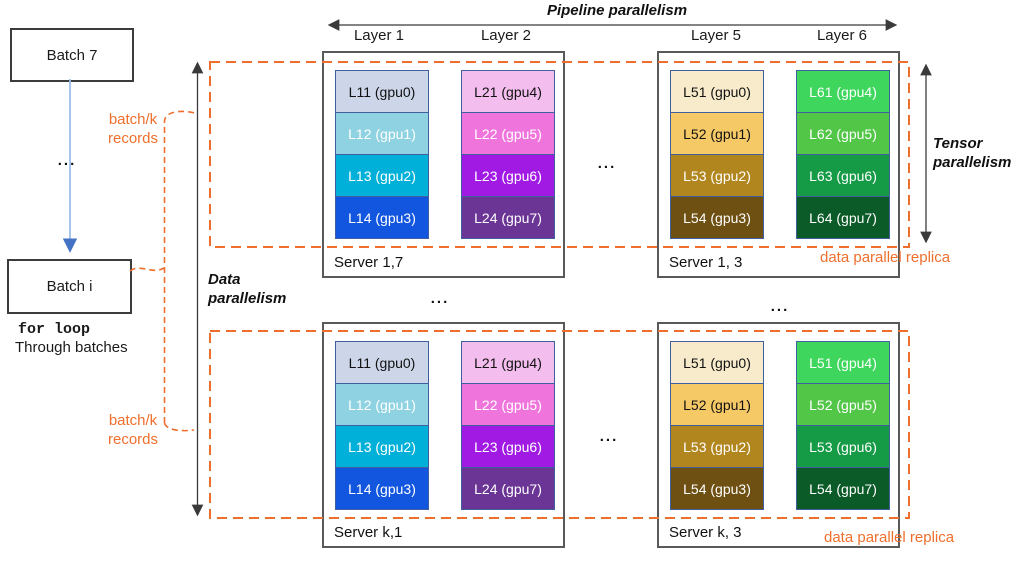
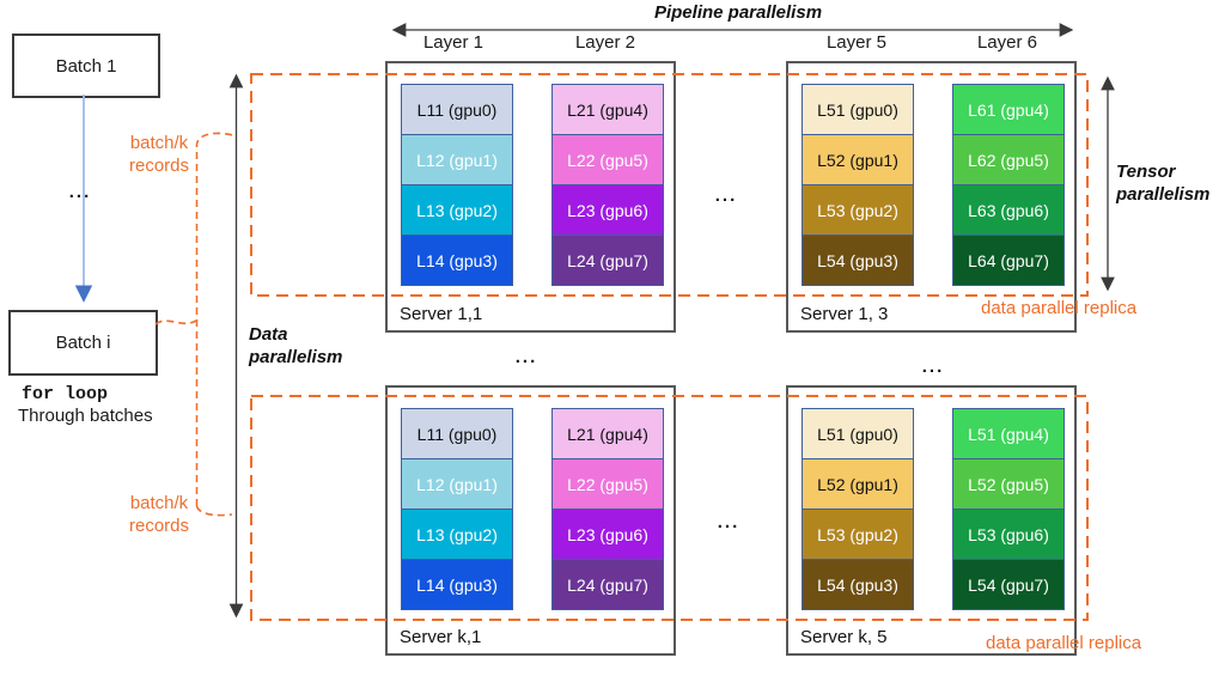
- Batch 7
+ Batch 1
  Batch i
  ...
  for loop
  Through batches
  batch/k
  records
  batch/k
  records
  Pipeline parallelism
  Data
  parallelism
  Tensor
  parallelism
  Layer 1
  Layer 2
  Layer 5
  Layer 6
  L11 (gpu0)
  L12 (gpu1)
  L13 (gpu2)
  L14 (gpu3)
  L21 (gpu4)
  L22 (gpu5)
  L23 (gpu6)
  L24 (gpu7)
- Server 1,7
+ Server 1,1
  L51 (gpu0)
  L52 (gpu1)
  L53 (gpu2)
  L54 (gpu3)
  L61 (gpu4)
  L62 (gpu5)
  L63 (gpu6)
  L64 (gpu7)
  Server 1, 3
  L11 (gpu0)
  L12 (gpu1)
  L13 (gpu2)
  L14 (gpu3)
  L21 (gpu4)
  L22 (gpu5)
  L23 (gpu6)
  L24 (gpu7)
  Server k,1
  L51 (gpu0)
  L52 (gpu1)
  L53 (gpu2)
  L54 (gpu3)
  L51 (gpu4)
  L52 (gpu5)
  L53 (gpu6)
  L54 (gpu7)
- Server k, 3
+ Server k, 5
  ...
  ...
  ...
  ...
  data parallel replica
  data parallel replica
